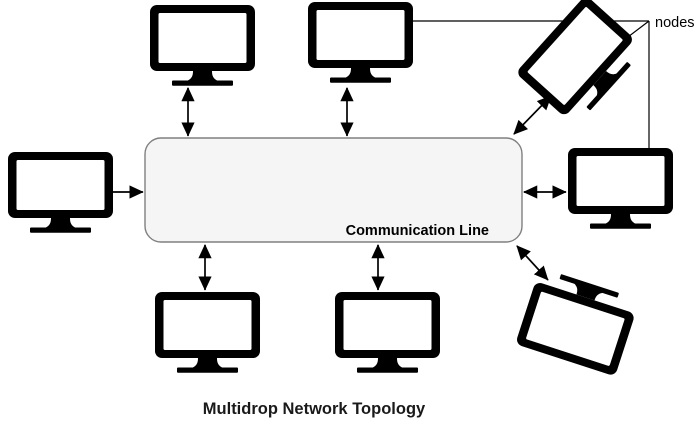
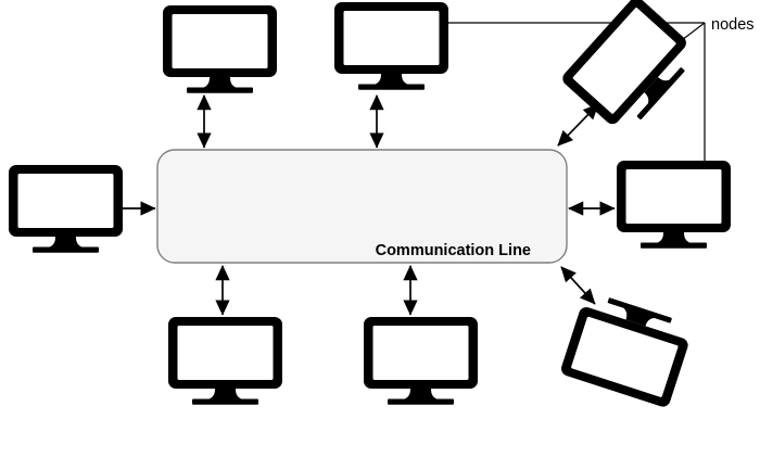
  Communication Line
  nodes
- Multidrop Network Topology
